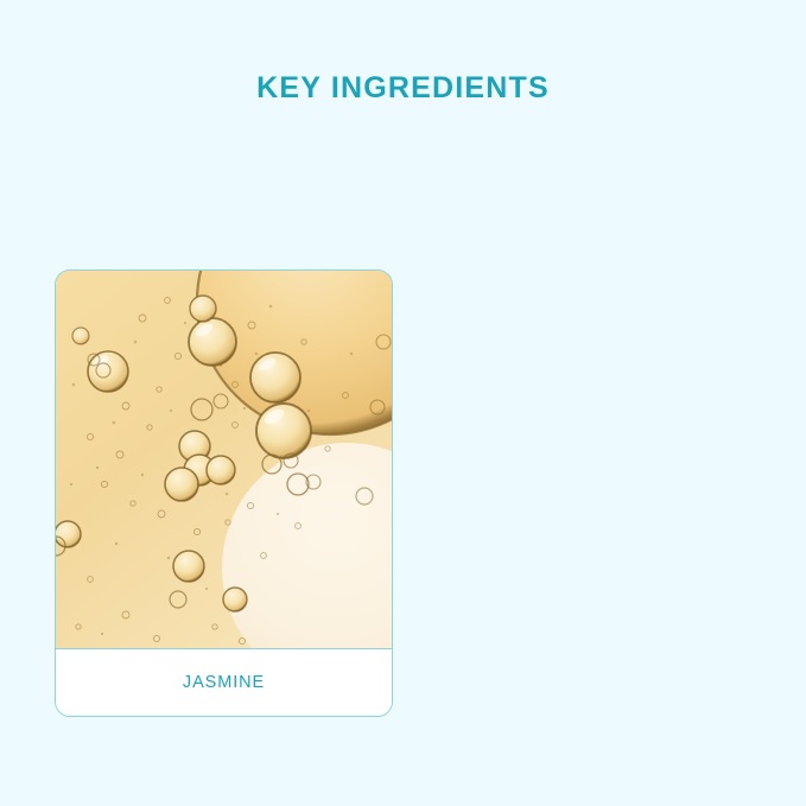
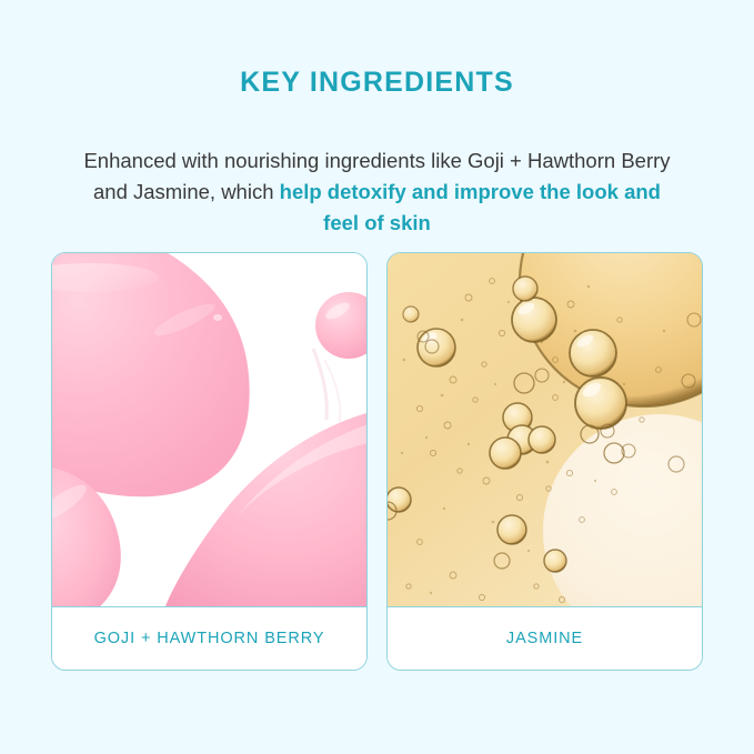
  KEY INGREDIENTS
+ Enhanced with nourishing ingredients like Goji + Hawthorn Berry and Jasmine, which help detoxify and improve the look and feel of skin
+ GOJI + HAWTHORN BERRY
  JASMINE
